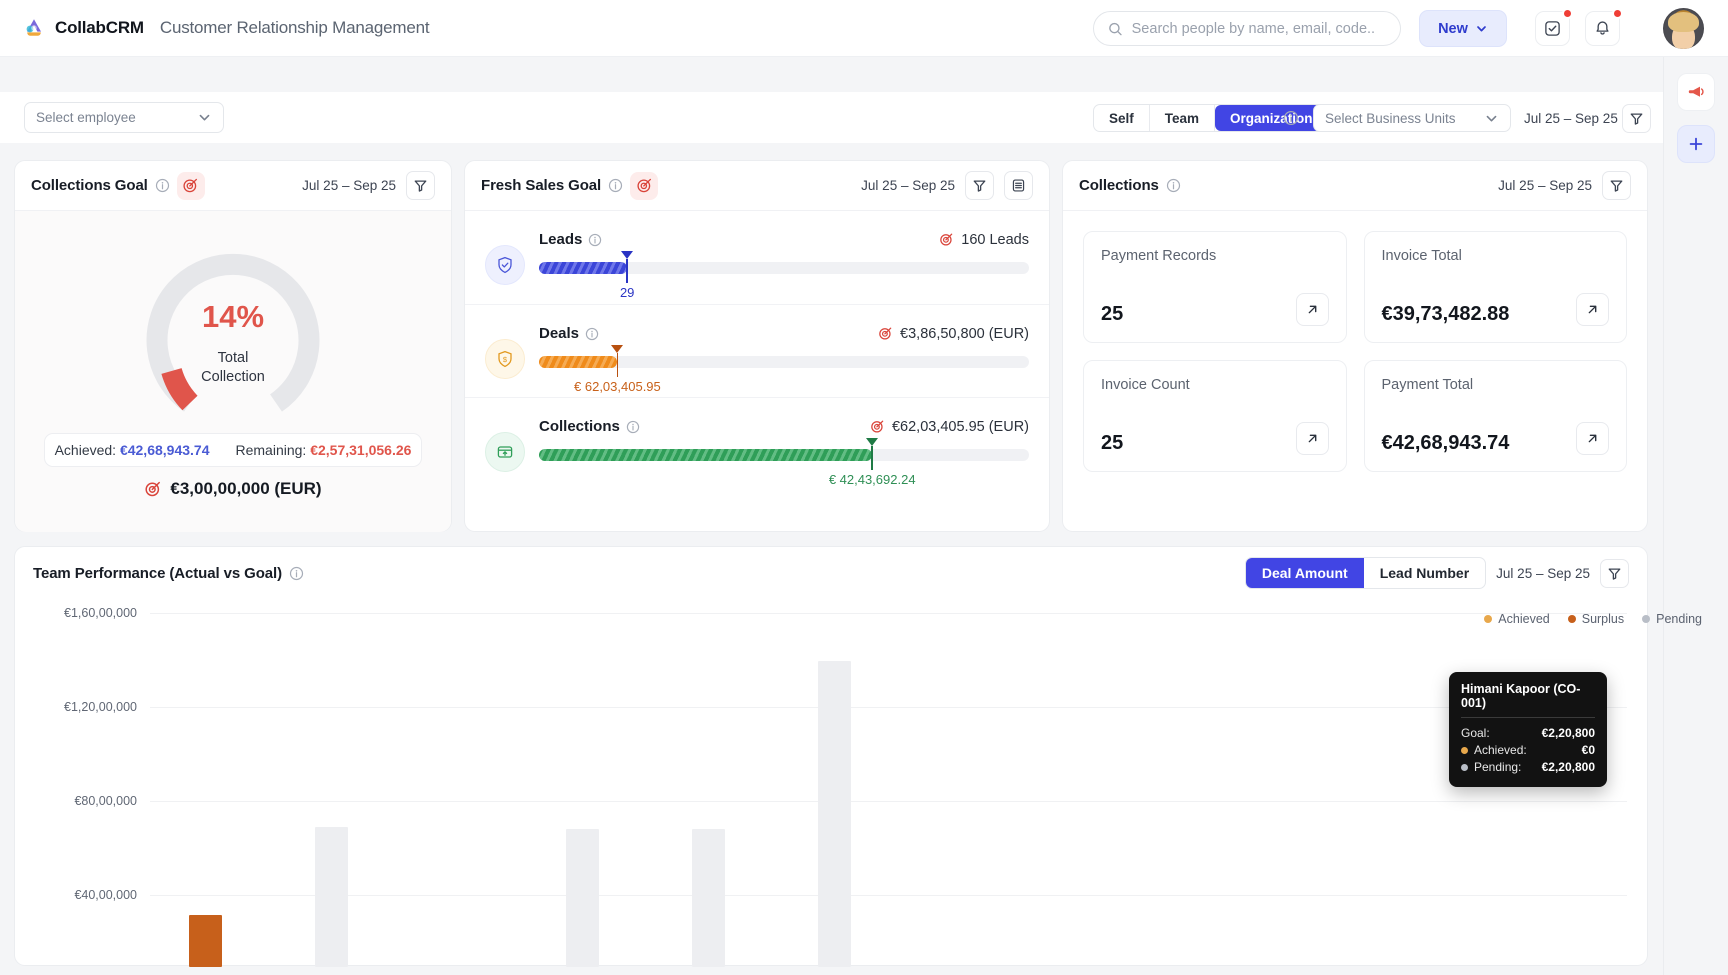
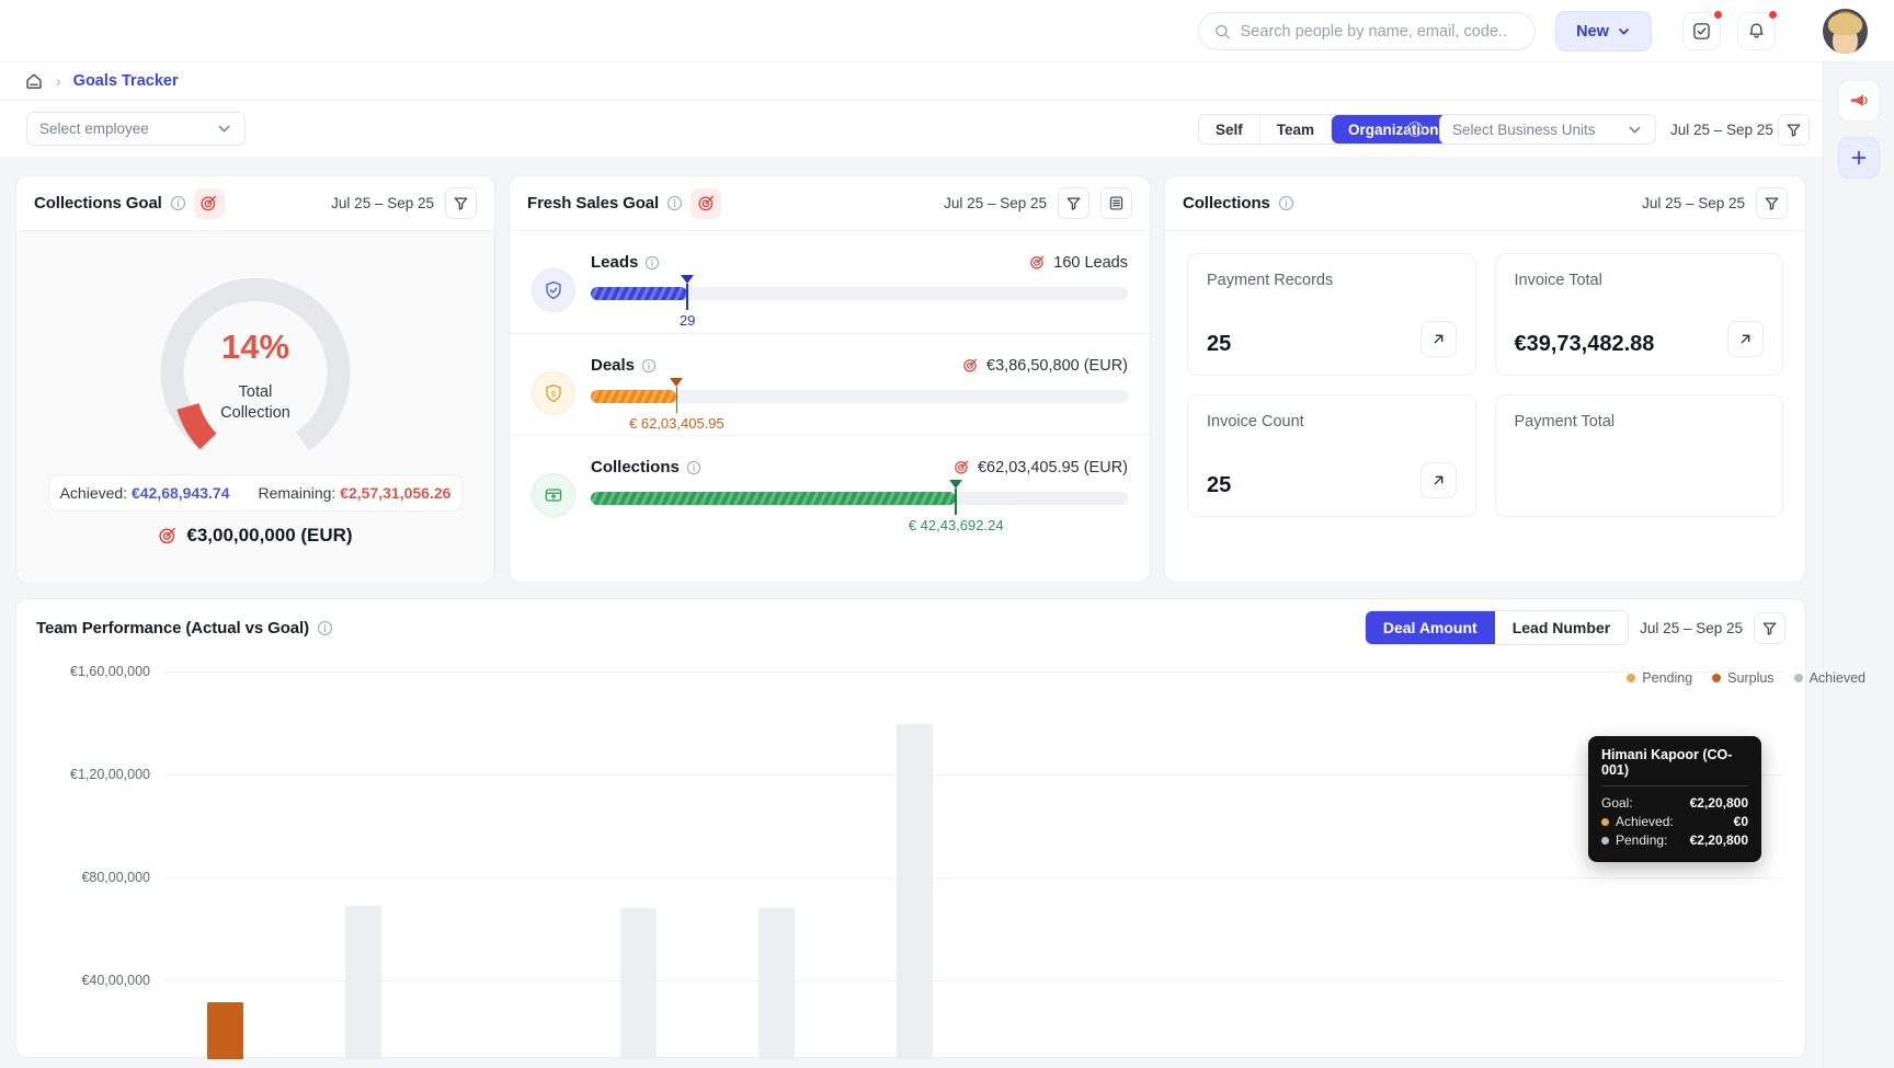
- CollabCRM
- Customer Relationship Management
  Search people by name, email, code..
  New
+ ›
+ Goals Tracker
  Select employee
  Self
  Team
  Organiztion
  Select Business Units
  Jul 25 – Sep 25
  Collections Goal
  Jul 25 – Sep 25
  14%
  Total
  Collection
  Achieved: €42,68,943.74
  Remaining: €2,57,31,056.26
  €3,00,00,000 (EUR)
  Fresh Sales Goal
  Jul 25 – Sep 25
  Leads
  160 Leads
  29
  $
  Deals
  €3,86,50,800 (EUR)
  € 62,03,405.95
  Collections
  €62,03,405.95 (EUR)
  € 42,43,692.24
  Collections
  Jul 25 – Sep 25
  Payment Records
  25
  Invoice Total
  €39,73,482.88
  Invoice Count
  25
  Payment Total
- €42,68,943.74
  Team Performance (Actual vs Goal)
  Deal Amount
  Lead Number
  Jul 25 – Sep 25
  €1,60,00,000
  €1,20,00,000
  €80,00,000
  €40,00,000
- Achieved
+ Pending
  Surplus
- Pending
+ Achieved
  Himani Kapoor (CO-001)
  Goal:
  €2,20,800
  Achieved:
  €0
  Pending:
  €2,20,800
